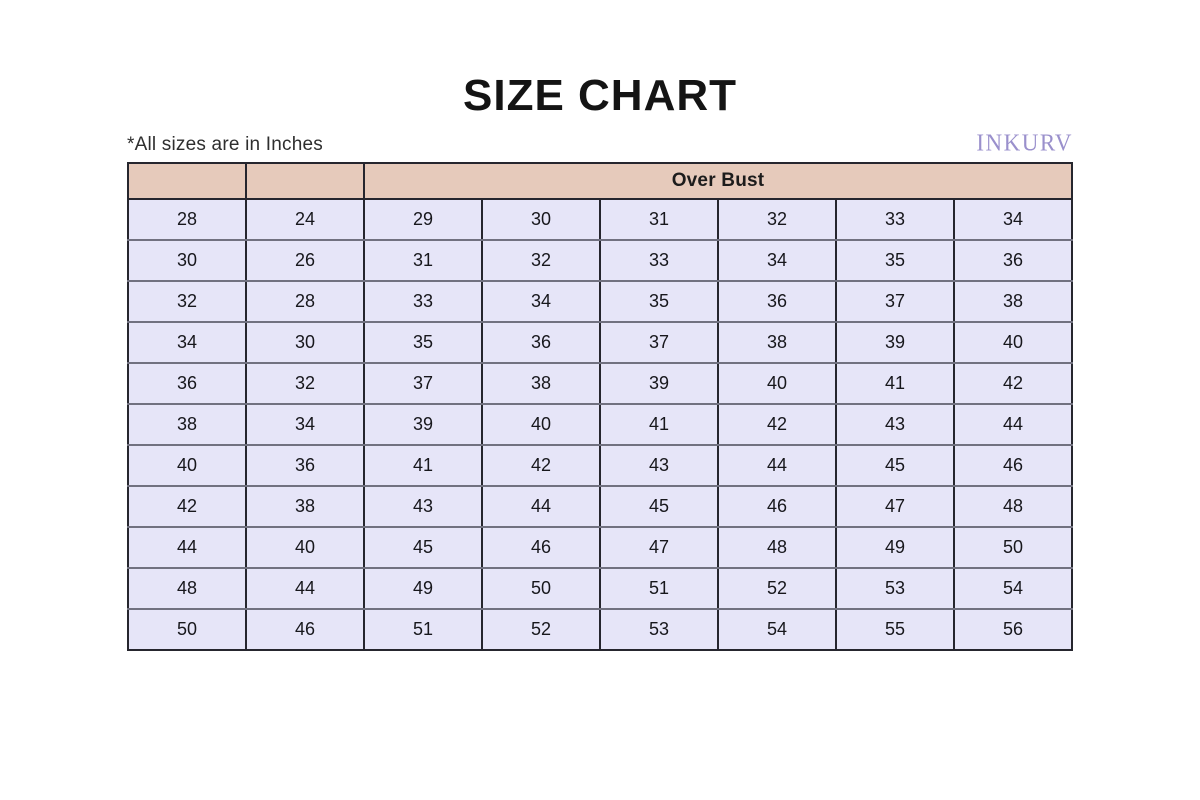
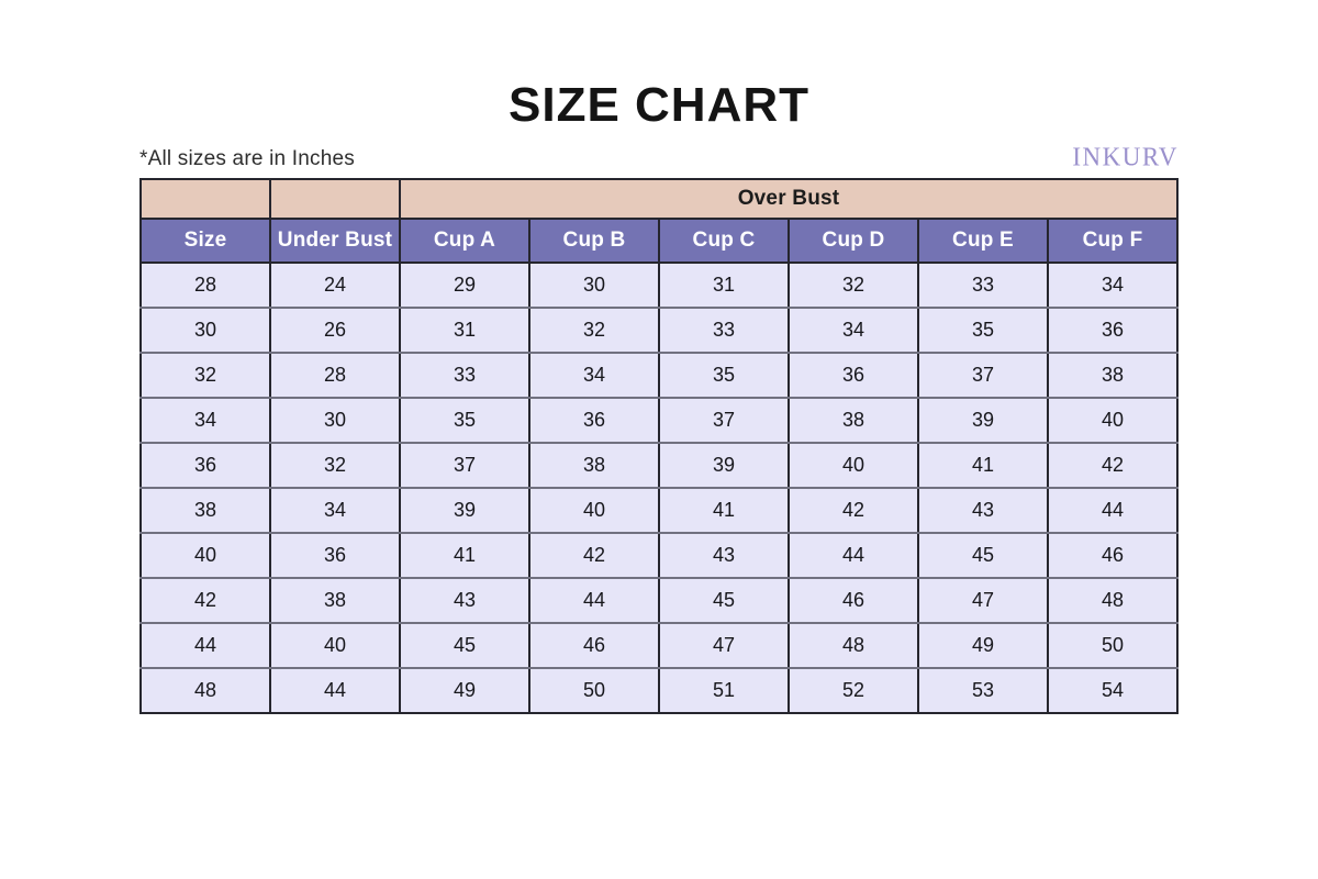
  SIZE CHART
  *All sizes are in Inches
  INKURV
  		Over Bust
+ Size	Under Bust	Cup A	Cup B	Cup C	Cup D	Cup E	Cup F
  28	24	29	30	31	32	33	34
  30	26	31	32	33	34	35	36
  32	28	33	34	35	36	37	38
  34	30	35	36	37	38	39	40
  36	32	37	38	39	40	41	42
  38	34	39	40	41	42	43	44
  40	36	41	42	43	44	45	46
  42	38	43	44	45	46	47	48
  44	40	45	46	47	48	49	50
  48	44	49	50	51	52	53	54
- 50	46	51	52	53	54	55	56
